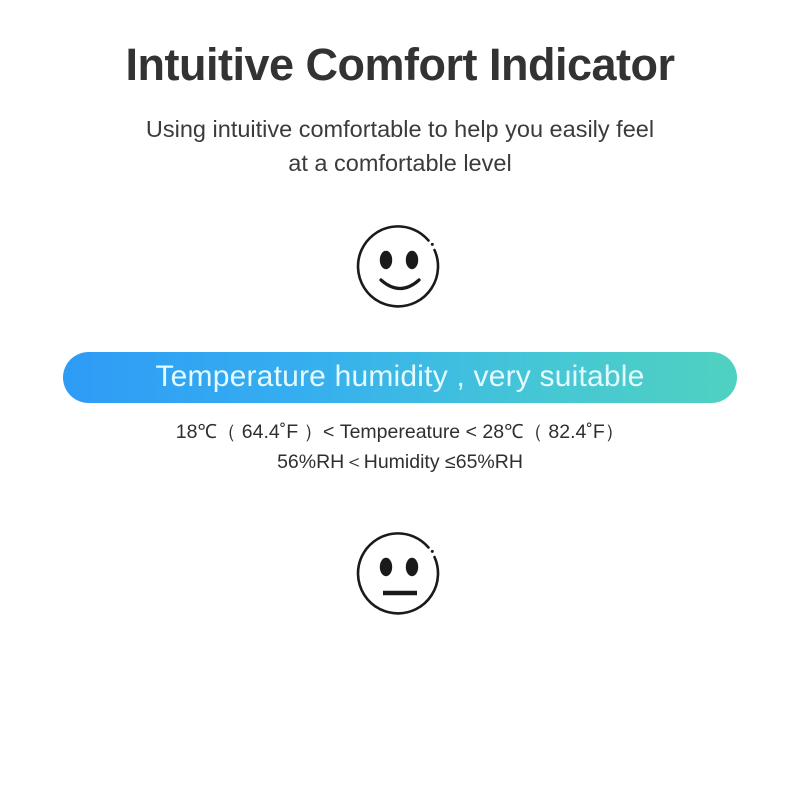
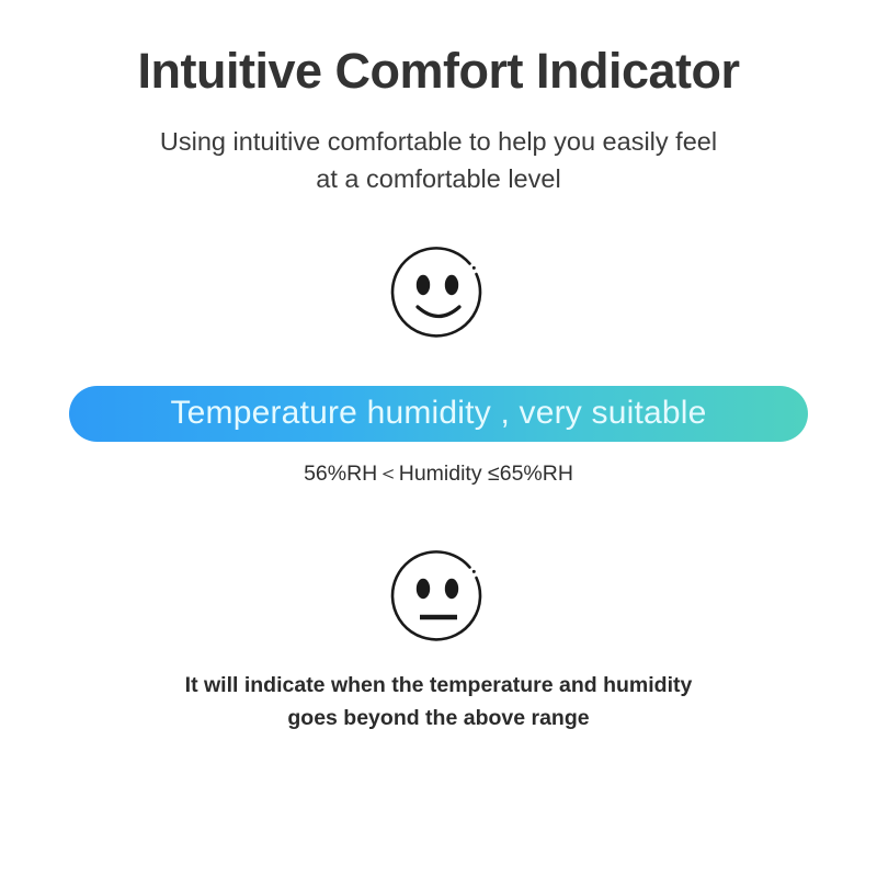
  Intuitive Comfort Indicator
  Using intuitive comfortable to help you easily feel
  at a comfortable level
  Temperature humidity , very suitable
- 18℃（ 64.4˚F ）< Tempereature < 28℃（ 82.4˚F）
  56%RH＜Humidity ≤65%RH
+ It will indicate when the temperature and humidity
+ goes beyond the above range
